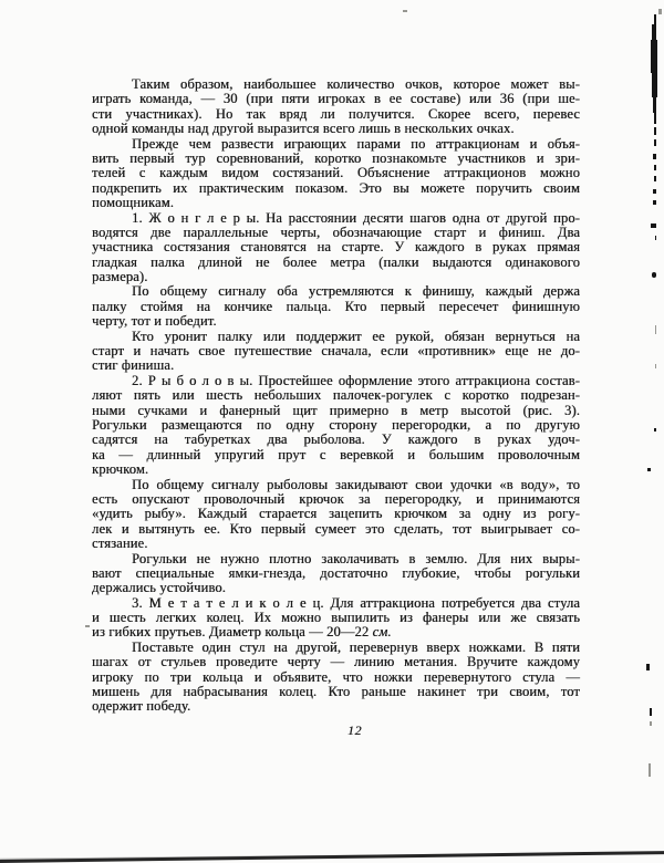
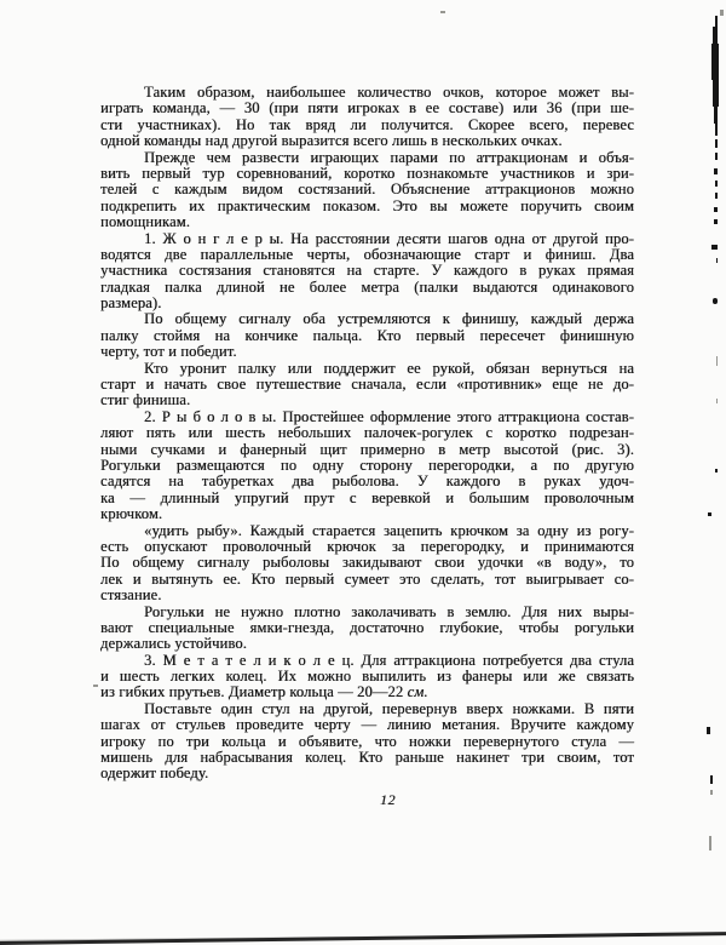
  Таким образом, наибольшее количество очков, которое может вы-
  играть команда, — 30 (при пяти игроках в ее составе) или 36 (при ше-
  сти участниках). Но так вряд ли получится. Скорее всего, перевес
  одной команды над другой выразится всего лишь в нескольких очках.
  Прежде чем развести играющих парами по аттракционам и объя-
  вить первый тур соревнований, коротко познакомьте участников и зри-
  телей с каждым видом состязаний. Объяснение аттракционов можно
  подкрепить их практическим показом. Это вы можете поручить своим
  помощникам.
  1. Ж о н г л е р ы. На расстоянии десяти шагов одна от другой про-
  водятся две параллельные черты, обозначающие старт и финиш. Два
  участника состязания становятся на старте. У каждого в руках прямая
  гладкая палка длиной не более метра (палки выдаются одинакового
  размера).
  По общему сигналу оба устремляются к финишу, каждый держа
  палку стоймя на кончике пальца. Кто первый пересечет финишную
  черту, тот и победит.
  Кто уронит палку или поддержит ее рукой, обязан вернуться на
  старт и начать свое путешествие сначала, если «противник» еще не до-
  стиг финиша.
  2. Р ы б о л о в ы. Простейшее оформление этого аттракциона состав-
  ляют пять или шесть небольших палочек-рогулек с коротко подрезан-
  ными сучками и фанерный щит примерно в метр высотой (рис. 3).
  Рогульки размещаются по одну сторону перегородки, а по другую
  садятся на табуретках два рыболова. У каждого в руках удоч-
  ка — длинный упругий прут с веревкой и большим проволочным
  крючком.
- По общему сигналу рыболовы закидывают свои удочки «в воду», то
+ «удить рыбу». Каждый старается зацепить крючком за одну из рогу-
  есть опускают проволочный крючок за перегородку, и принимаются
- «удить рыбу». Каждый старается зацепить крючком за одну из рогу-
+ По общему сигналу рыболовы закидывают свои удочки «в воду», то
  лек и вытянуть ее. Кто первый сумеет это сделать, тот выигрывает со-
  стязание.
  Рогульки не нужно плотно заколачивать в землю. Для них выры-
  вают специальные ямки-гнезда, достаточно глубокие, чтобы рогульки
  держались устойчиво.
  3. М е т а т е л и к о л е ц. Для аттракциона потребуется два стула
  и шесть легких колец. Их можно выпилить из фанеры или же связать
  из гибких прутьев. Диаметр кольца — 20—22 см.
  Поставьте один стул на другой, перевернув вверх ножками. В пяти
  шагах от стульев проведите черту — линию метания. Вручите каждому
  игроку по три кольца и объявите, что ножки перевернутого стула —
  мишень для набрасывания колец. Кто раньше накинет три своим, тот
  одержит победу.
  12
